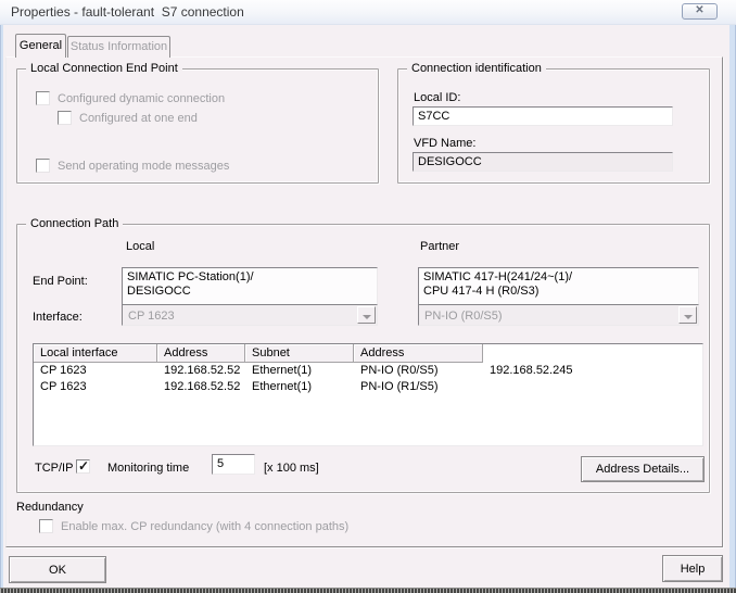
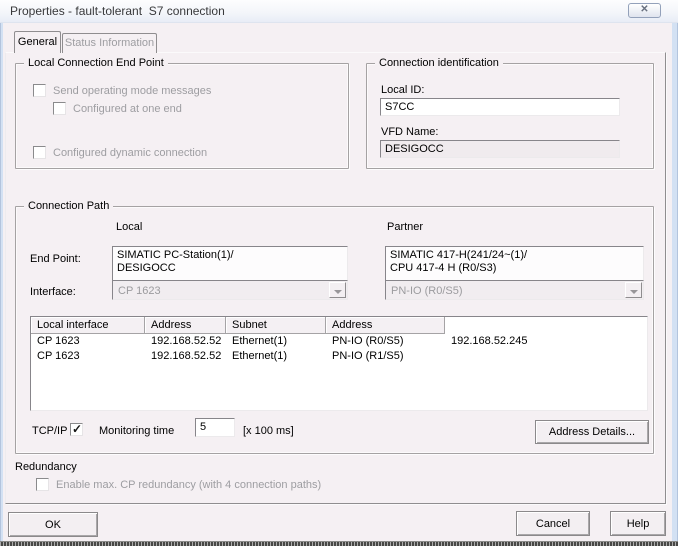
  Properties - fault-tolerant S7 connection
  ✕
  General
  Status Information
  Local Connection End Point
- Configured dynamic connection
+ Send operating mode messages
  Configured at one end
- Send operating mode messages
+ Configured dynamic connection
  Connection identification
  Local ID:
  S7CC
  VFD Name:
  DESIGOCC
  Connection Path
  Local
  Partner
  End Point:
  SIMATIC PC-Station(1)/
  DESIGOCC
  SIMATIC 417-H(241/24~(1)/
  CPU 417-4 H (R0/S3)
  Interface:
  CP 1623
  PN-IO (R0/S5)
  Local interface
  Address
  Subnet
  Address
  CP 1623
  192.168.52.52
  Ethernet(1)
  PN-IO (R0/S5)
  192.168.52.245
  CP 1623
  192.168.52.52
  Ethernet(1)
  PN-IO (R1/S5)
  TCP/IP
  Monitoring time
  5
  [x 100 ms]
  Address Details...
  Redundancy
  Enable max. CP redundancy (with 4 connection paths)
  OK
+ Cancel
  Help
